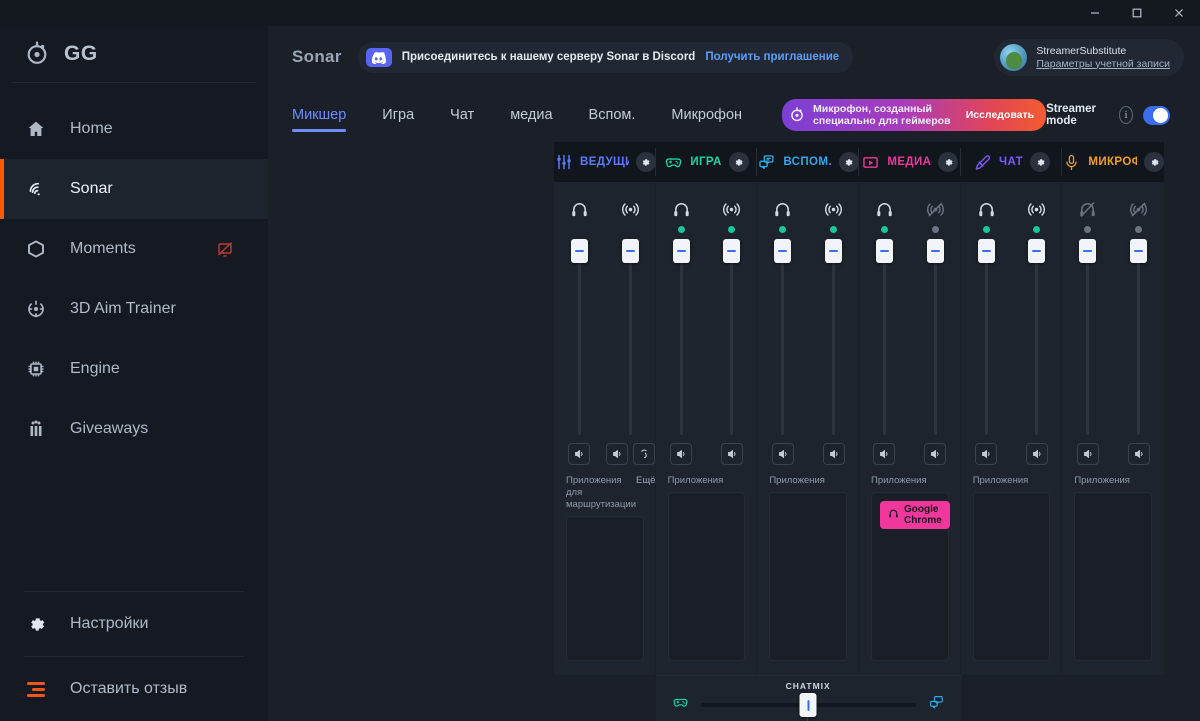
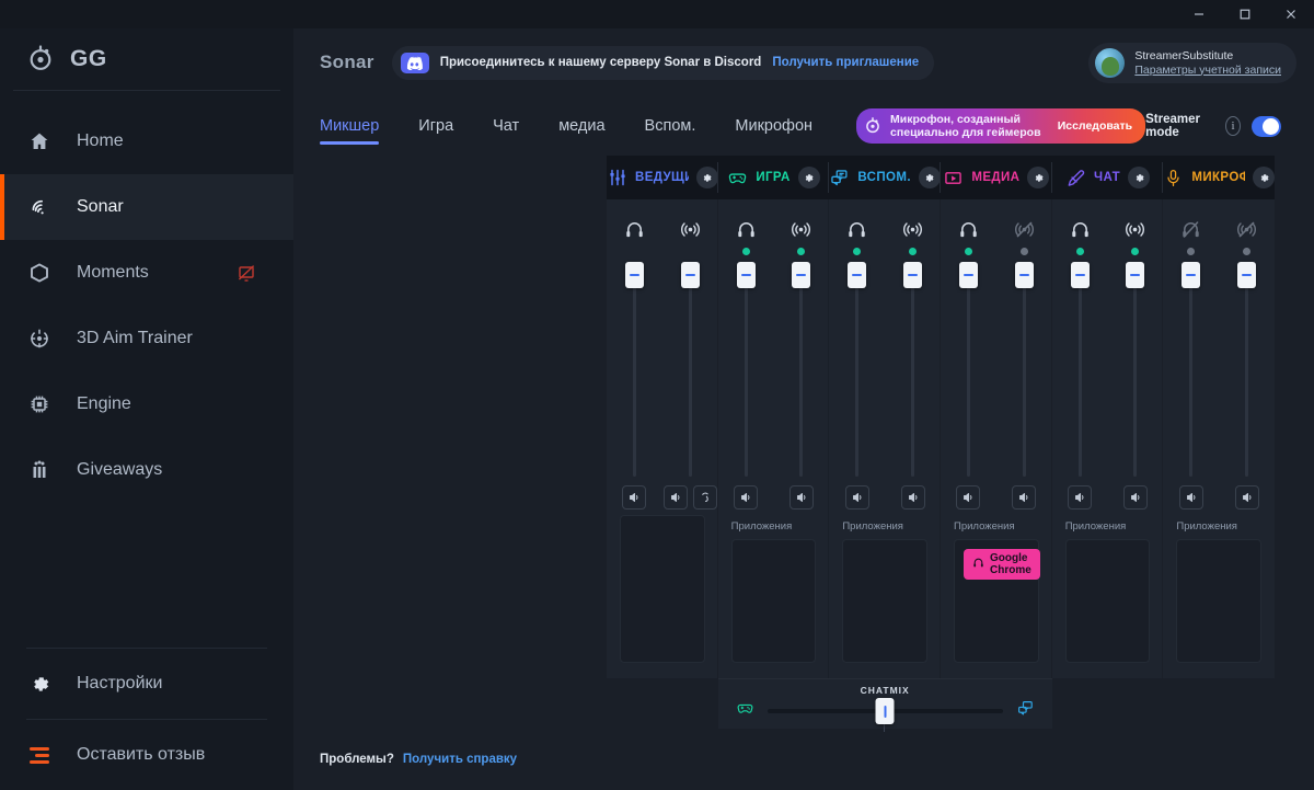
  GG
  Home
  Sonar
  Moments
  3D Aim Trainer
  Engine
  Giveaways
  Настройки
  Оставить отзыв
  Sonar
  Присоединитесь к нашему серверу Sonar в Discord
  Получить приглашение
  StreamerSubstitute
  Параметры учетной записи
  Микшер
  Игра
  Чат
  медиа
  Вспом.
  Микрофон
  Микрофон, созданный специально для геймеров
  Исследовать
  Streamer mode
  i
- Приложения для маршрутизации
- Ещё
  ИГРА
  Приложения
  ВСПОМ.
  Приложения
  МЕДИА
  Приложения
  Google Chrome
  ЧАТ
  Приложения
  МИКРОФ
  Приложения
  CHATMIX
+ Проблемы?
+ Получить справку
